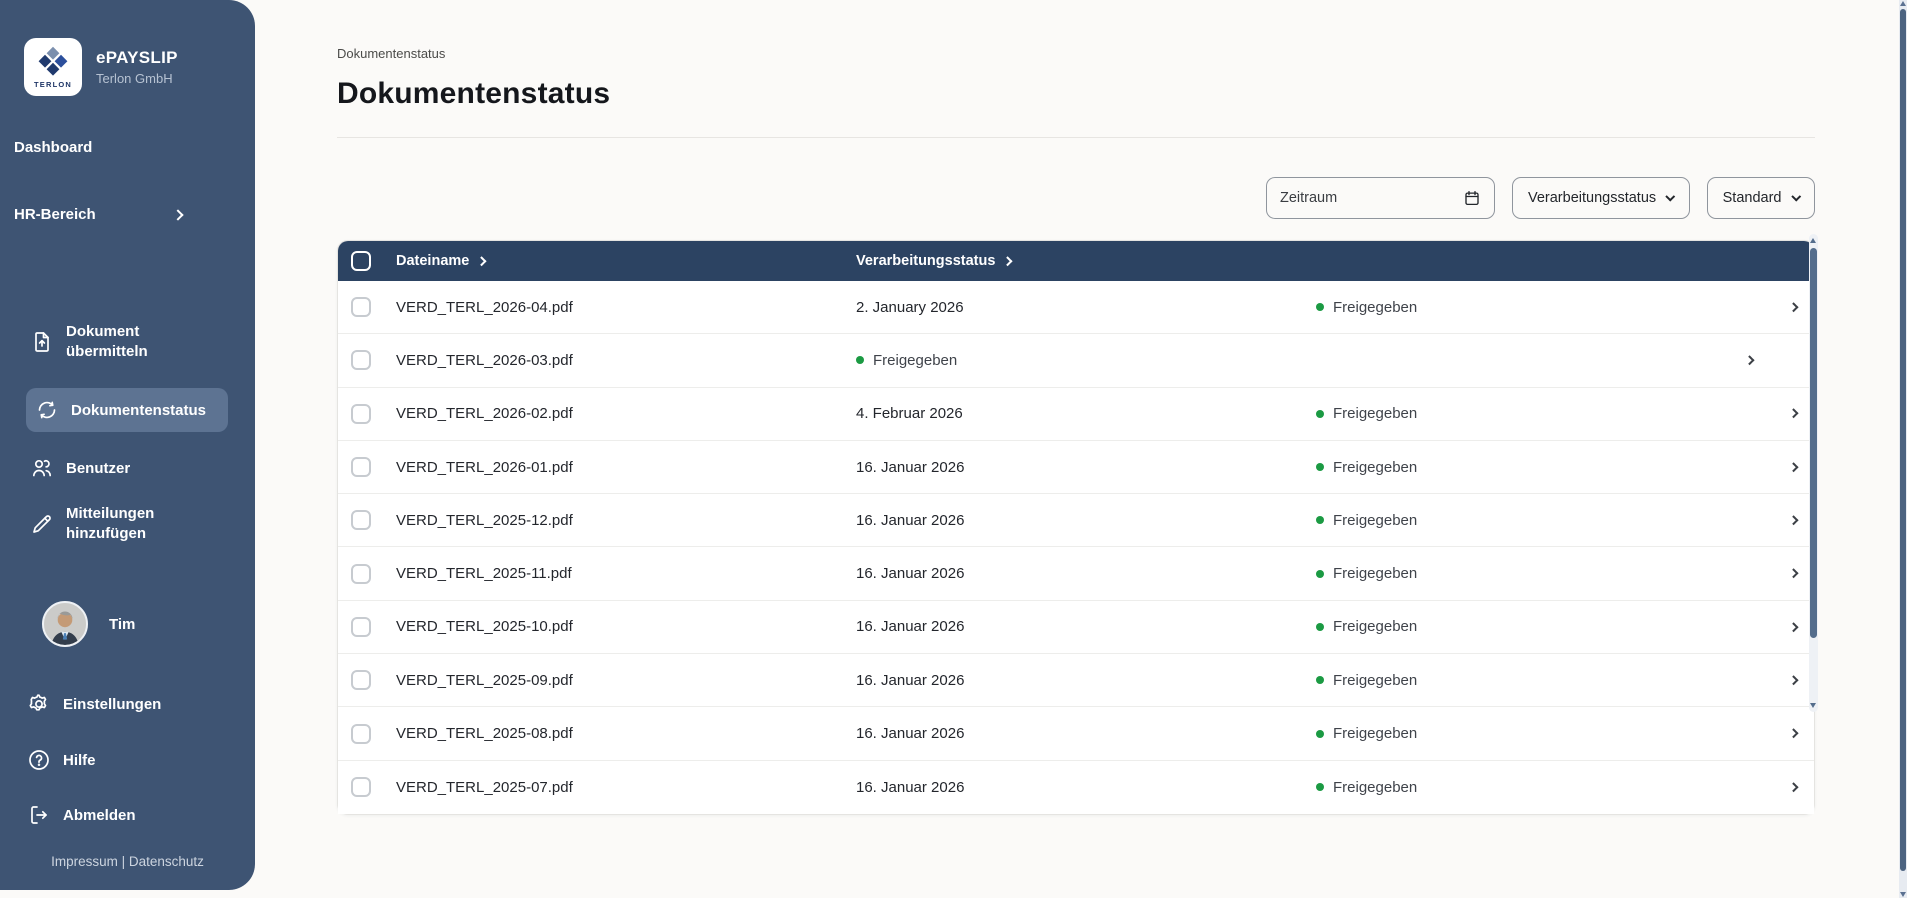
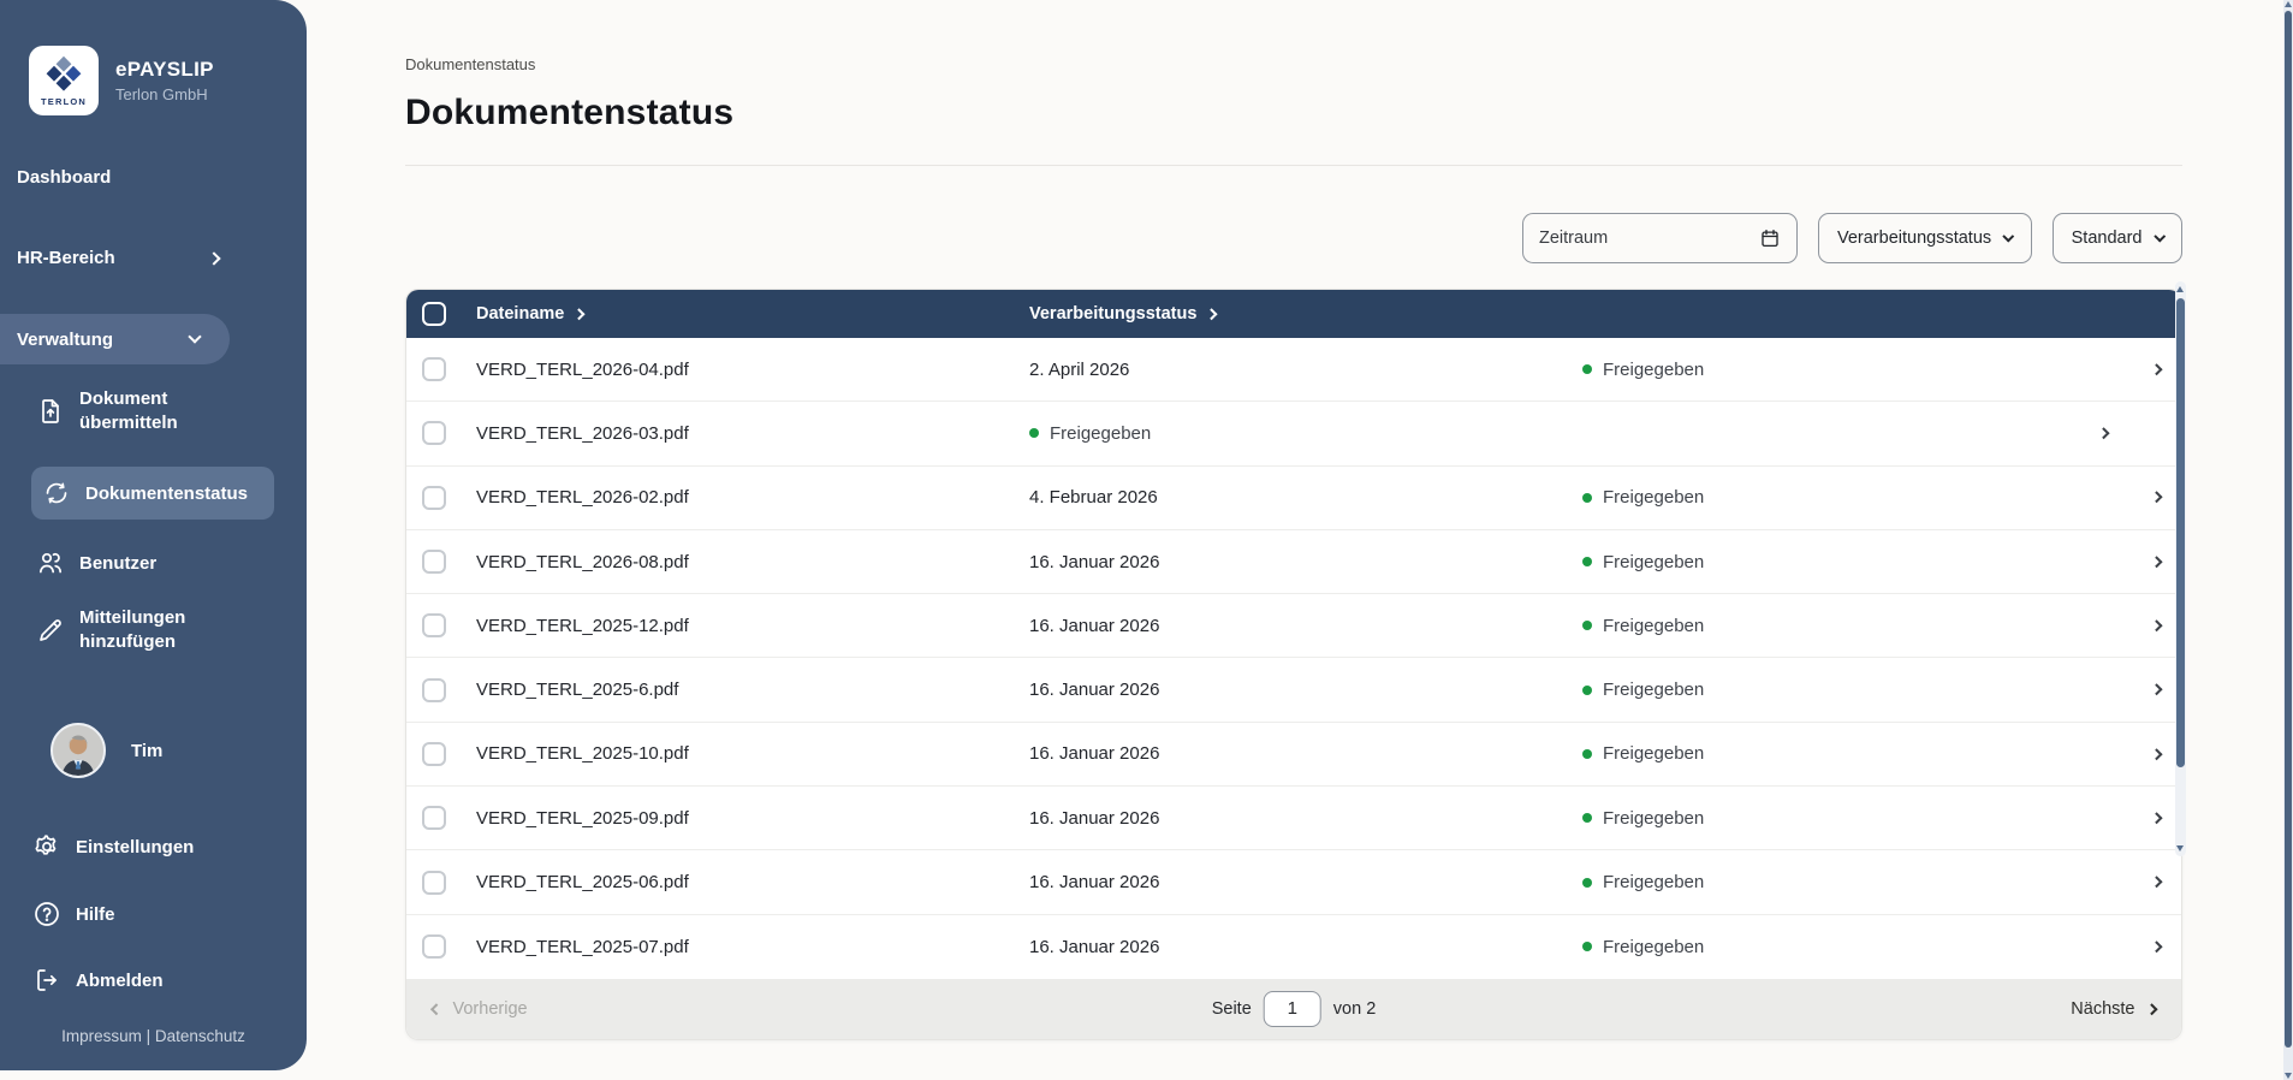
  TERLON
  ePAYSLIP
  Terlon GmbH
  Dashboard
  HR-Bereich
+ Verwaltung
  Dokument übermitteln
  Dokumentenstatus
  Benutzer
  Mitteilungen hinzufügen
  Tim
  Einstellungen
  Hilfe
  Abmelden
  Impressum | Datenschutz
  Dokumentenstatus
  Dokumentenstatus
  Zeitraum
  Verarbeitungsstatus
  Standard
  Dateiname
  Verarbeitungsstatus
  VERD_TERL_2026-04.pdf
- 2. January 2026
+ 2. April 2026
  Freigegeben
  VERD_TERL_2026-03.pdf
  Freigegeben
  VERD_TERL_2026-02.pdf
  4. Februar 2026
  Freigegeben
- VERD_TERL_2026-01.pdf
+ VERD_TERL_2026-08.pdf
  16. Januar 2026
  Freigegeben
  VERD_TERL_2025-12.pdf
  16. Januar 2026
  Freigegeben
- VERD_TERL_2025-11.pdf
+ VERD_TERL_2025-6.pdf
  16. Januar 2026
  Freigegeben
  VERD_TERL_2025-10.pdf
  16. Januar 2026
  Freigegeben
  VERD_TERL_2025-09.pdf
  16. Januar 2026
  Freigegeben
- VERD_TERL_2025-08.pdf
+ VERD_TERL_2025-06.pdf
  16. Januar 2026
  Freigegeben
  VERD_TERL_2025-07.pdf
  16. Januar 2026
  Freigegeben
+ Vorherige
+ Seite
+ 1
+ von 2
+ Nächste
